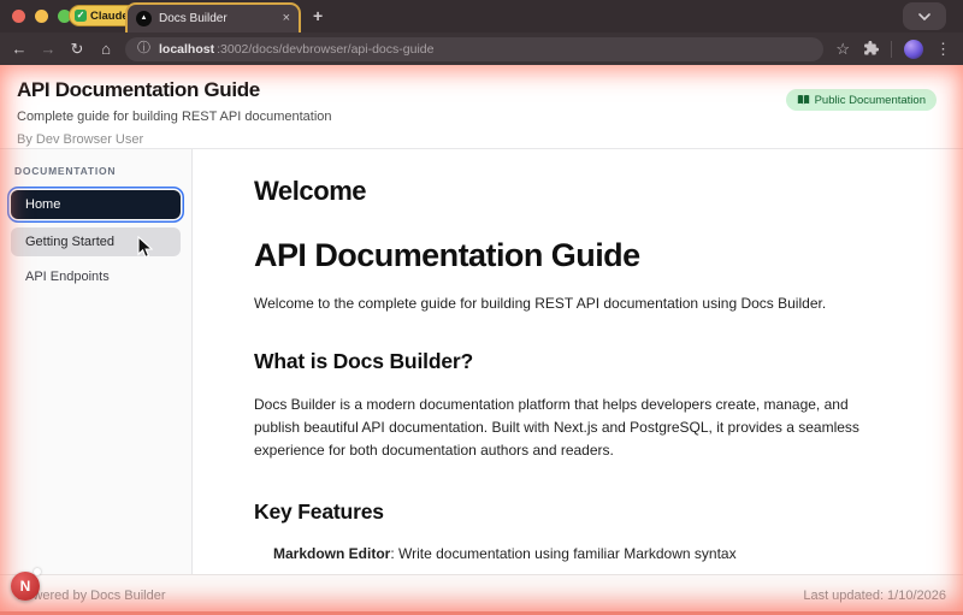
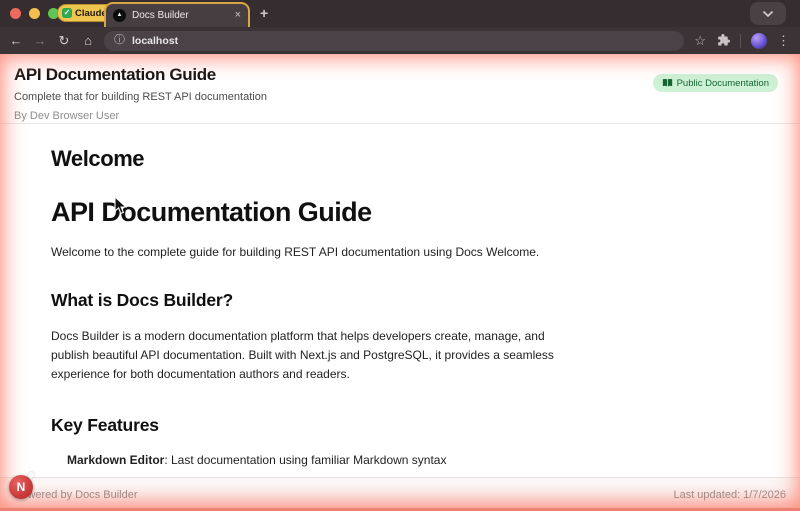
  ✓
  Claud
  Docs Builder
  ×
  +
  ←
  →
  ↻
  ⌂
  ⓘ
  localhost
- :3002/docs/devbrowser/api-docs-guide
  ☆
  ⋮
  API Documentation Guide
- Complete guide for building REST API documentation
+ Complete that for building REST API documentation
  By Dev Browser User
  Public Documentation
- DOCUMENTATION
- Home
- Getting Started
- API Endpoints
  Welcome
  API Documentation Guide
- Welcome to the complete guide for building REST API documentation using Docs Builder.
+ Welcome to the complete guide for building REST API documentation using Docs Welcome.
  What is Docs Builder?
  Docs Builder is a modern documentation platform that helps developers create, manage, and
  publish beautiful API documentation. Built with Next.js and PostgreSQL, it provides a seamless
  experience for both documentation authors and readers.
  Key Features
- Markdown Editor: Write documentation using familiar Markdown syntax
+ Markdown Editor: Last documentation using familiar Markdown syntax
  wered by Docs Builder
- Last updated: 1/10/2026
+ Last updated: 1/7/2026
  N
